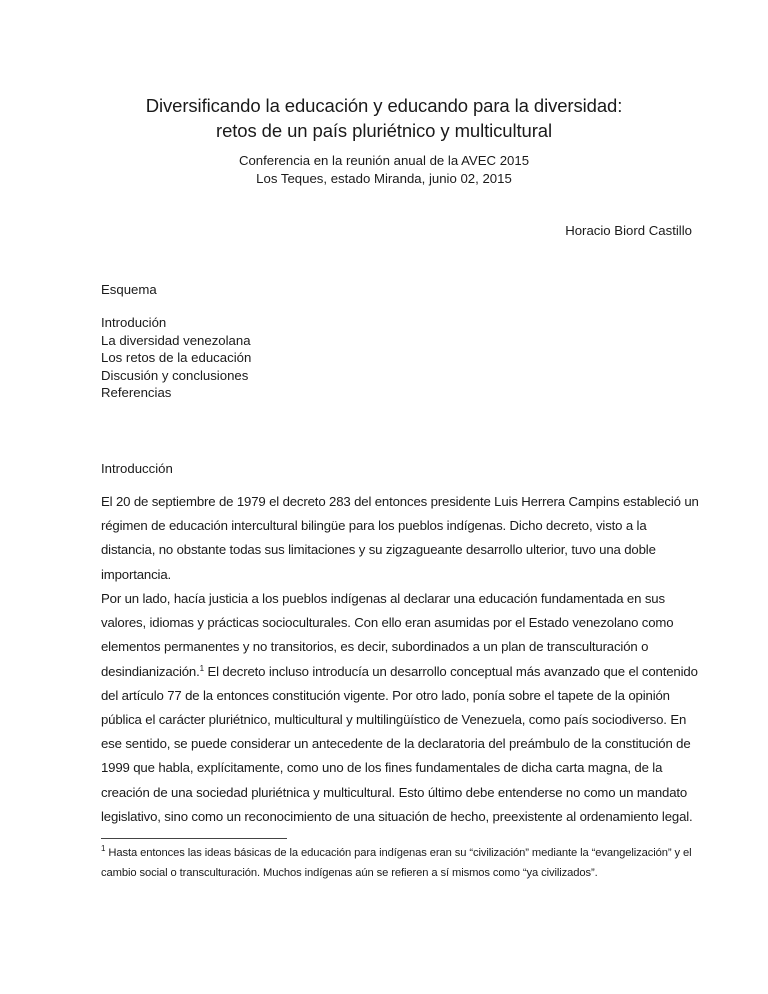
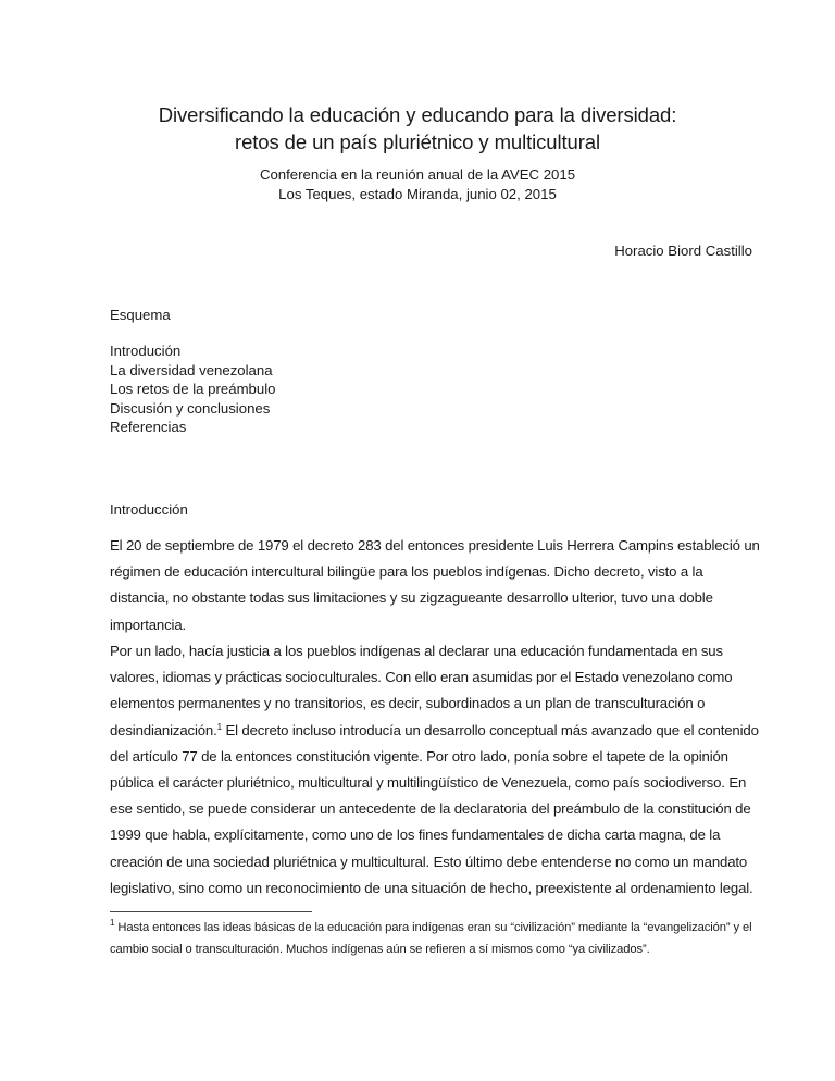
  Diversificando la educación y educando para la diversidad:
  retos de un país pluriétnico y multicultural
  Conferencia en la reunión anual de la AVEC 2015
  Los Teques, estado Miranda, junio 02, 2015
  Horacio Biord Castillo
  Esquema
  Introdución
  La diversidad venezolana
- Los retos de la educación
+ Los retos de la preámbulo
  Discusión y conclusiones
  Referencias
  Introducción
  El 20 de septiembre de 1979 el decreto 283 del entonces presidente Luis Herrera Campins estableció un régimen de educación intercultural bilingüe para los pueblos indígenas. Dicho decreto, visto a la distancia, no obstante todas sus limitaciones y su zigzagueante desarrollo ulterior, tuvo una doble importancia.
  Por un lado, hacía justicia a los pueblos indígenas al declarar una educación fundamentada en sus valores, idiomas y prácticas socioculturales. Con ello eran asumidas por el Estado venezolano como elementos permanentes y no transitorios, es decir, subordinados a un plan de transculturación o desindianización.1 El decreto incluso introducía un desarrollo conceptual más avanzado que el contenido del artículo 77 de la entonces constitución vigente. Por otro lado, ponía sobre el tapete de la opinión pública el carácter pluriétnico, multicultural y multilingüístico de Venezuela, como país sociodiverso. En ese sentido, se puede considerar un antecedente de la declaratoria del preámbulo de la constitución de 1999 que habla, explícitamente, como uno de los fines fundamentales de dicha carta magna, de la creación de una sociedad pluriétnica y multicultural. Esto último debe entenderse no como un mandato legislativo, sino como un reconocimiento de una situación de hecho, preexistente al ordenamiento legal.
  1 Hasta entonces las ideas básicas de la educación para indígenas eran su “civilización” mediante la “evangelización” y el cambio social o transculturación. Muchos indígenas aún se refieren a sí mismos como “ya civilizados”.
